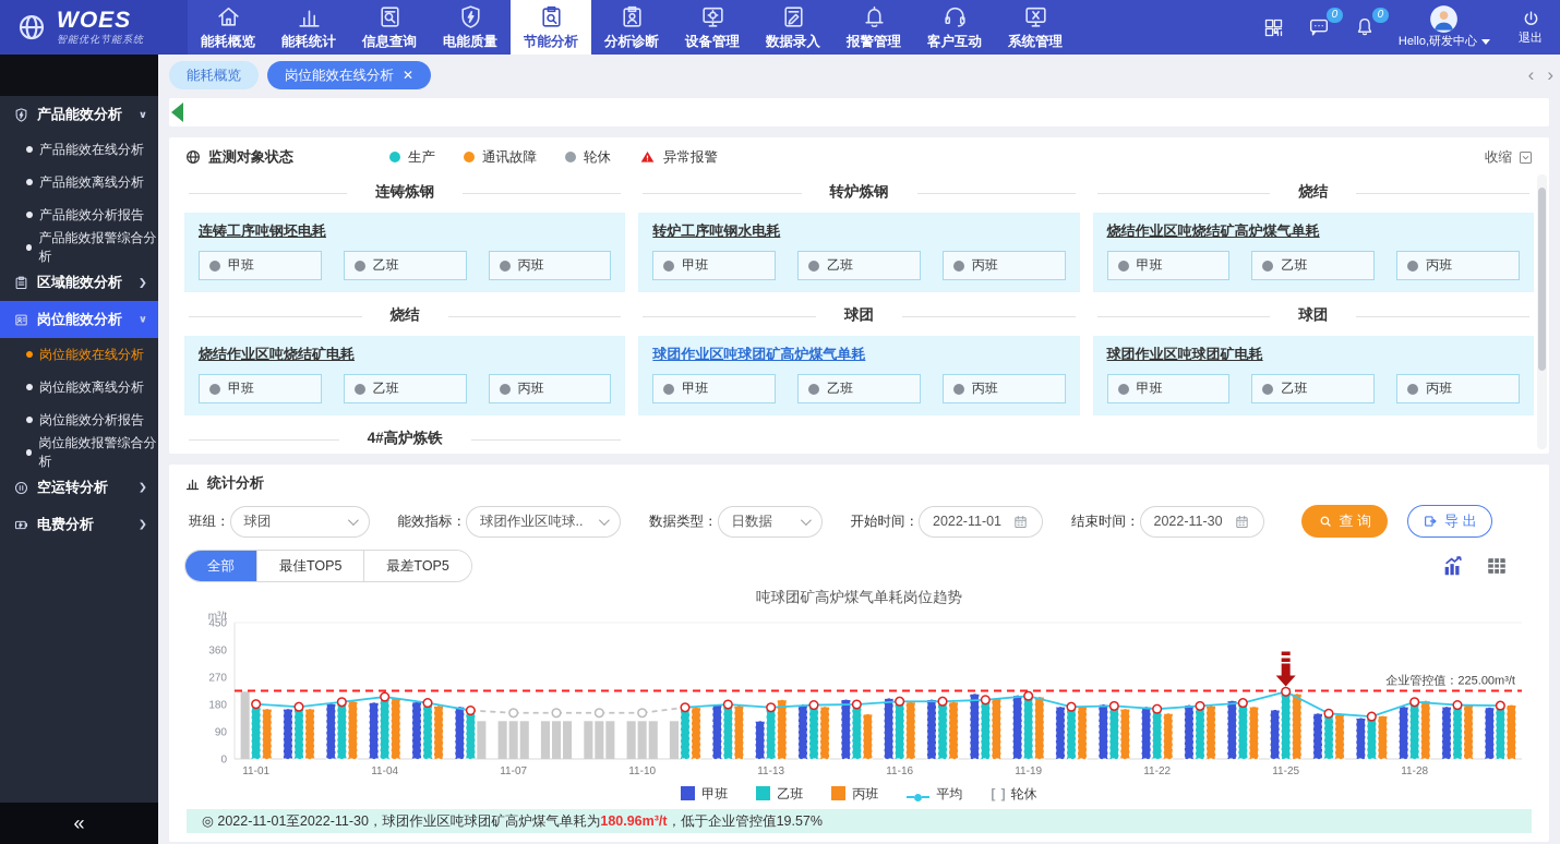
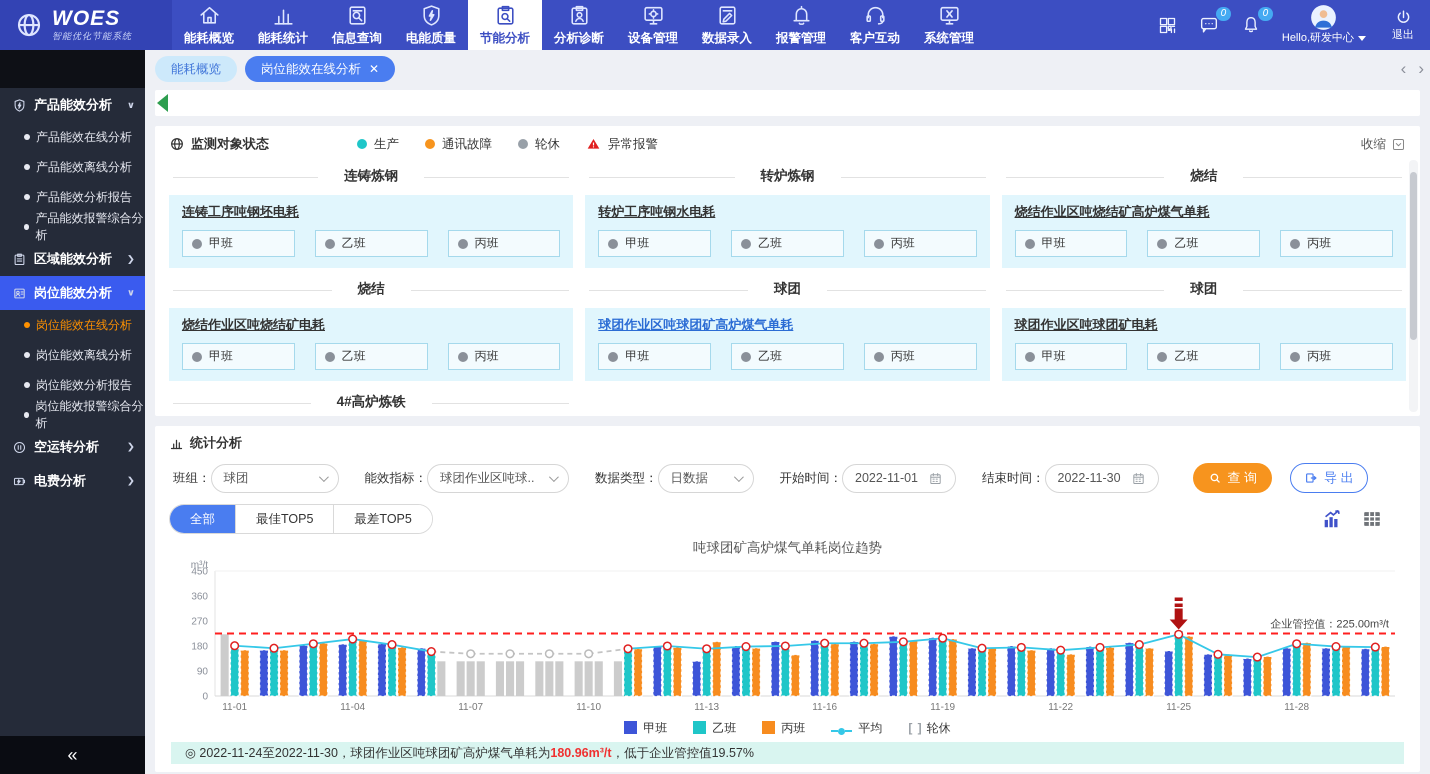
  WOES
  智能优化节能系统
  能耗概览
  能耗统计
  信息查询
  电能质量
  节能分析
  分析诊断
  设备管理
  数据录入
  报警管理
  客户互动
  系统管理
  0
  0
  Hello,研发中心
  退出
  产品能效分析
  ∨
  产品能效在线分析
  产品能效离线分析
  产品能效分析报告
  产品能效报警综合分析
  区域能效分析
  ❯
  岗位能效分析
  ∨
  岗位能效在线分析
  岗位能效离线分析
  岗位能效分析报告
  岗位能效报警综合分析
  空运转分析
  ❯
  电费分析
  ❯
  «
  能耗概览
  岗位能效在线分析
  ✕
  ‹
  ›
  监测对象状态
  生产
  通讯故障
  轮休
  异常报警
  收缩
  连铸炼钢
  连铸工序吨钢坯电耗
  甲班
  乙班
  丙班
  转炉炼钢
  转炉工序吨钢水电耗
  甲班
  乙班
  丙班
  烧结
  烧结作业区吨烧结矿高炉煤气单耗
  甲班
  乙班
  丙班
  烧结
  烧结作业区吨烧结矿电耗
  甲班
  乙班
  丙班
  球团
  球团作业区吨球团矿高炉煤气单耗
  甲班
  乙班
  丙班
  球团
  球团作业区吨球团矿电耗
  甲班
  乙班
  丙班
  4#高炉炼铁
  统计分析
  班组：
  球团
  能效指标：
  球团作业区吨球..
  数据类型：
  日数据
  开始时间：
  2022-11-01
  结束时间：
  2022-11-30
  查 询
  导 出
  全部
  最佳TOP5
  最差TOP5
  吨球团矿高炉煤气单耗岗位趋势
  0
  90
  180
  270
  360
  450
  m³/t
  11-01
  11-04
  11-07
  11-10
  11-13
  11-16
  11-19
  11-22
  11-25
  11-28
  企业管控值：225.00m³/t
  甲班
  乙班
  丙班
  平均
  [ ] 轮休
- ◎ 2022-11-01至2022-11-30，球团作业区吨球团矿高炉煤气单耗为180.96m³/t，低于企业管控值19.57%
+ ◎ 2022-11-24至2022-11-30，球团作业区吨球团矿高炉煤气单耗为180.96m³/t，低于企业管控值19.57%
